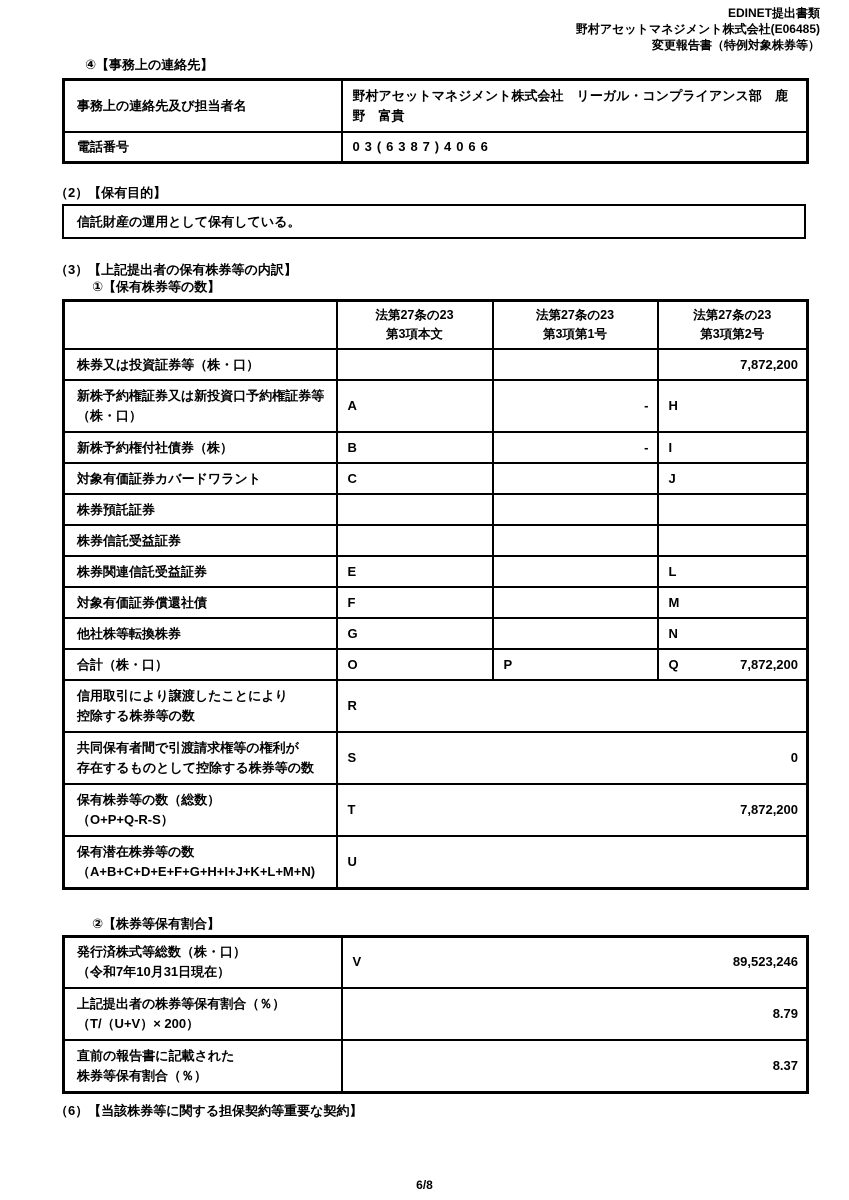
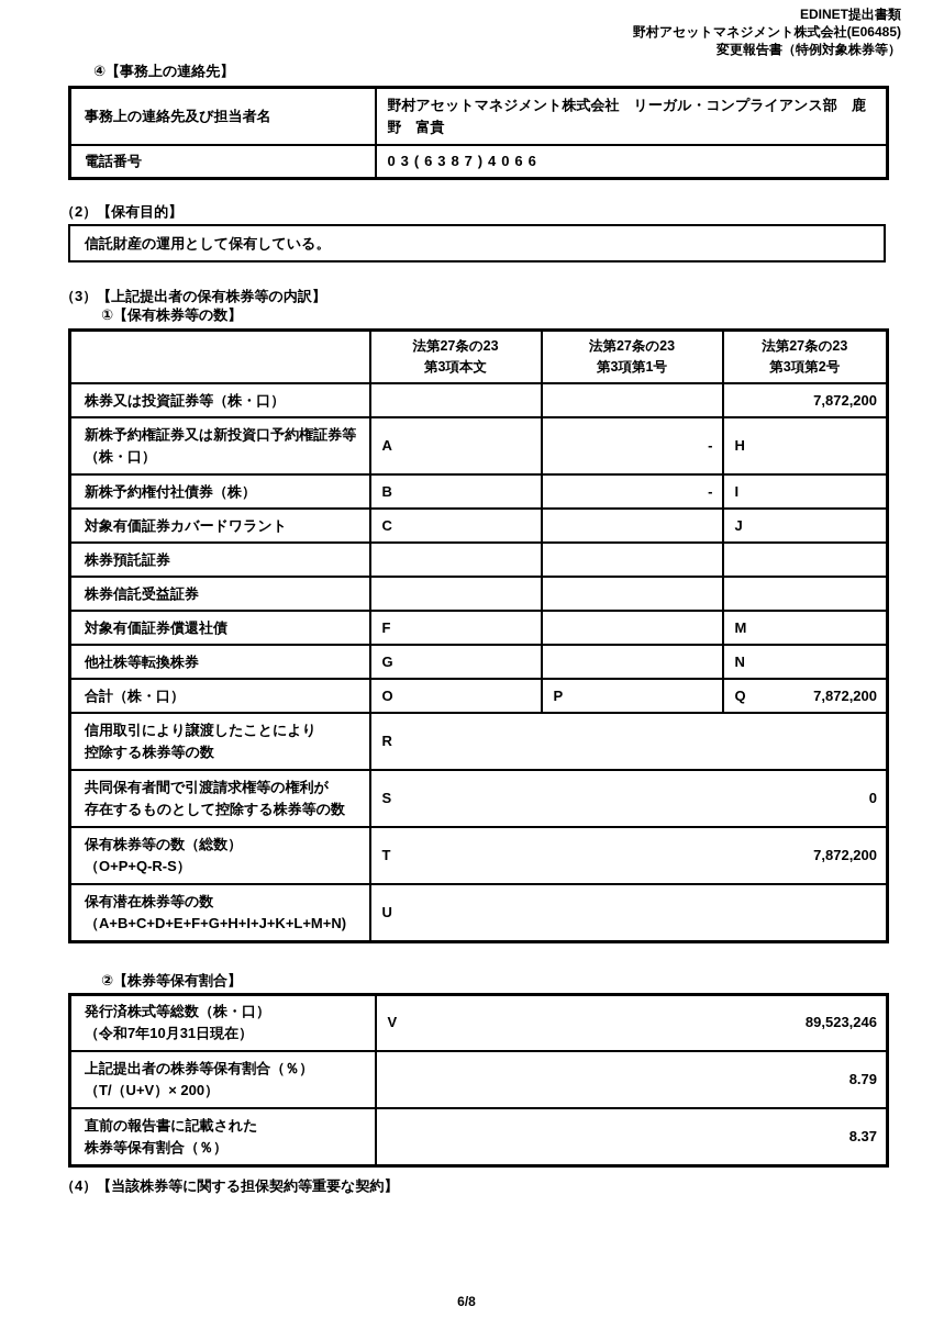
  EDINET提出書類
  野村アセットマネジメント株式会社(E06485)
  変更報告書（特例対象株券等）
  ④【事務上の連絡先】
  事務上の連絡先及び担当者名	野村アセットマネジメント株式会社 リーガル・コンプライアンス部 鹿野 富貴
  電話番号	03(6387)4066
  （2）【保有目的】
  信託財産の運用として保有している。
  （3）【上記提出者の保有株券等の内訳】
  ①【保有株券等の数】
  	法第27条の23 第3項本文	法第27条の23 第3項第1号	法第27条の23 第3項第2号
  株券又は投資証券等（株・口）			7,872,200
  新株予約権証券又は新投資口予約権証券等（株・口）	A	-	H
  新株予約権付社債券（株）	B	-	I
  対象有価証券カバードワラント	C		J
  株券預託証券
  株券信託受益証券
- 株券関連信託受益証券	E		L
  対象有価証券償還社債	F		M
  他社株等転換株券	G		N
  合計（株・口）	O	P	Q 7,872,200
  信用取引により譲渡したことにより 控除する株券等の数	R
  共同保有者間で引渡請求権等の権利が 存在するものとして控除する株券等の数	S 0
  保有株券等の数（総数） （O+P+Q-R-S）	T 7,872,200
  保有潜在株券等の数 （A+B+C+D+E+F+G+H+I+J+K+L+M+N)	U
  ②【株券等保有割合】
  発行済株式等総数（株・口） （令和7年10月31日現在）	V 89,523,246
  上記提出者の株券等保有割合（％） （T/（U+V）× 200）	8.79
  直前の報告書に記載された 株券等保有割合（％）	8.37
- （6）【当該株券等に関する担保契約等重要な契約】
+ （4）【当該株券等に関する担保契約等重要な契約】
  6/8
